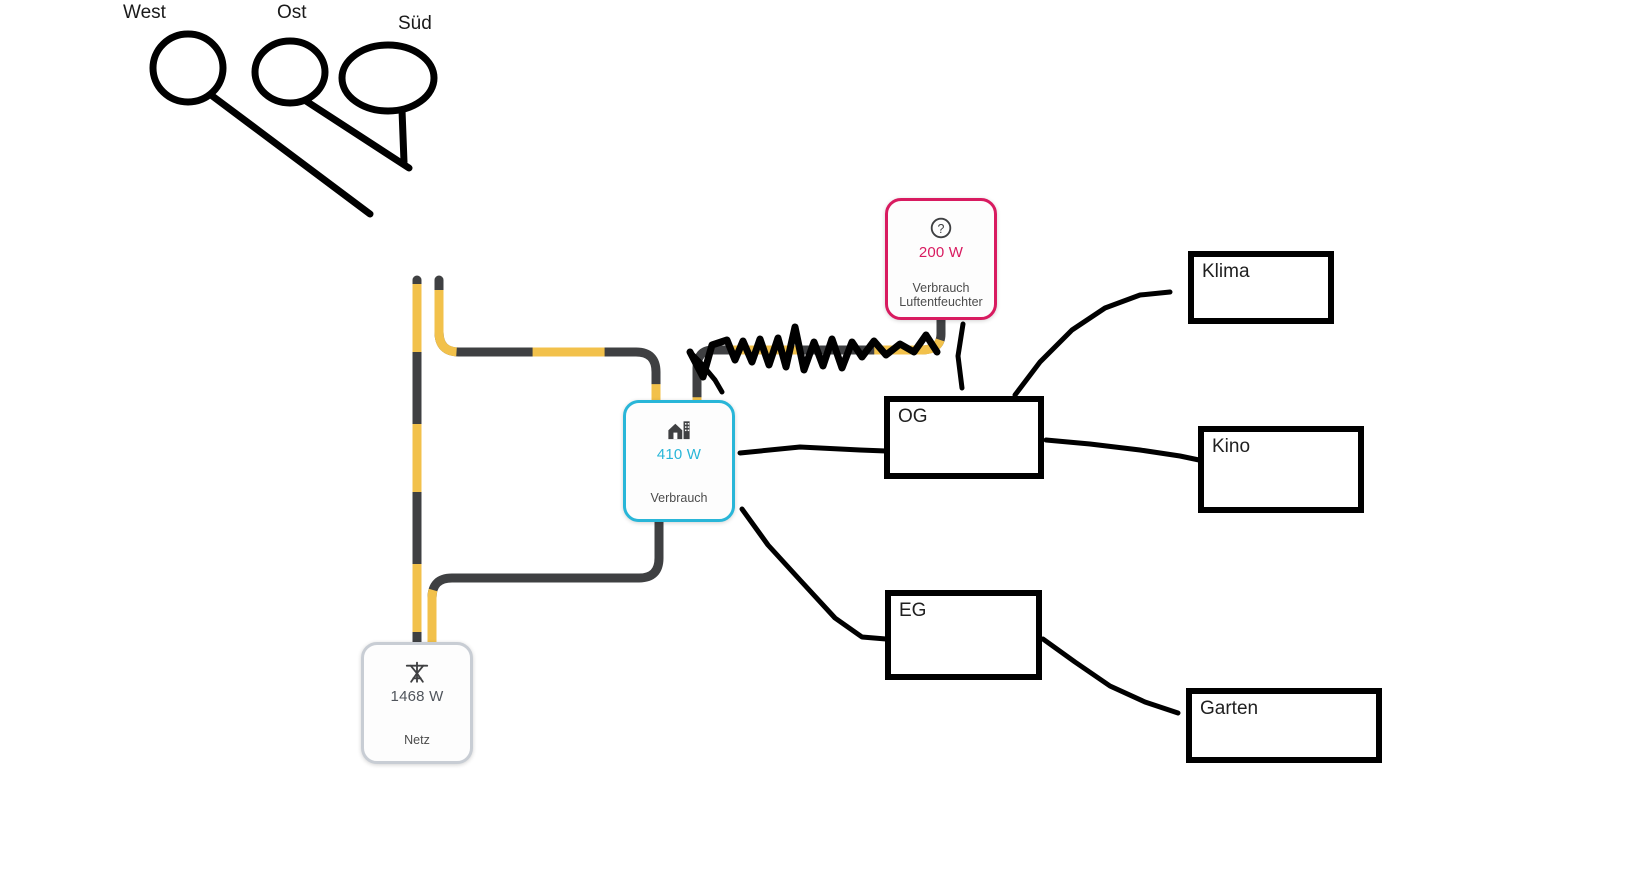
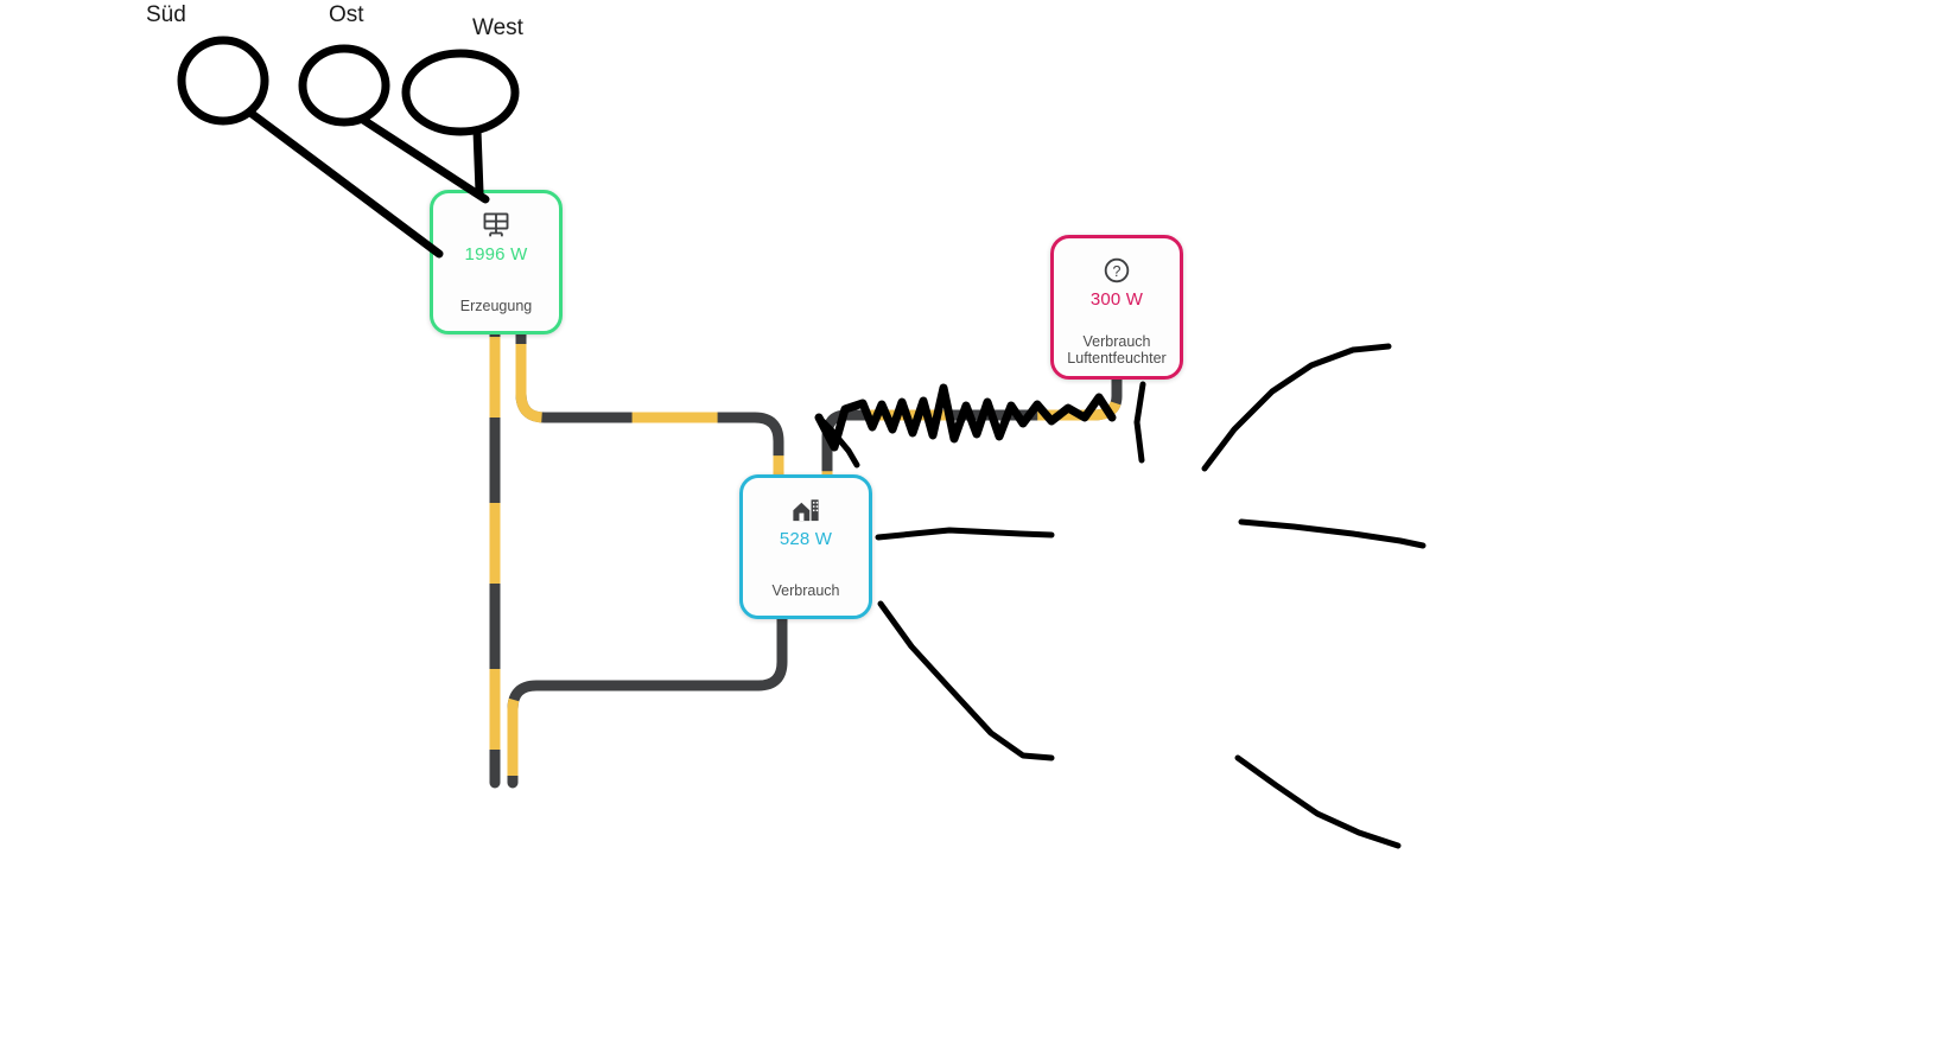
+ 1996 W
+ Erzeugung
- 410 W
+ 528 W
  Verbrauch
  ?
- 200 W
+ 300 W
  Verbrauch
  Luftentfeuchter
- 1468 W
- Netz
- Klima
- Kino
- OG
- EG
- Garten
- West
+ Süd
  Ost
- Süd
+ West
